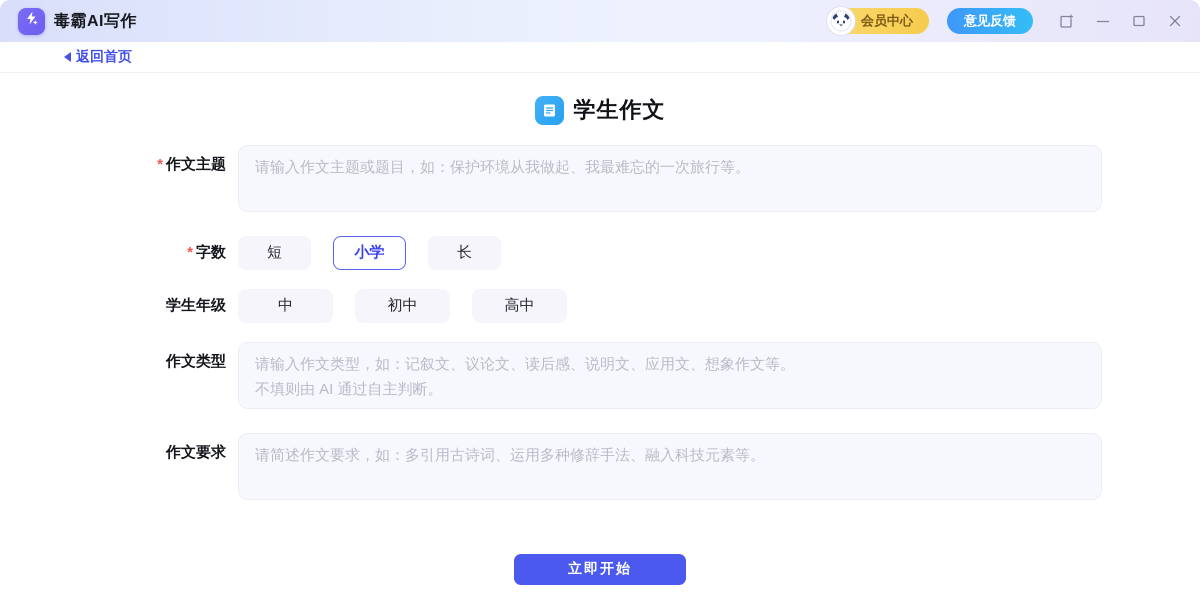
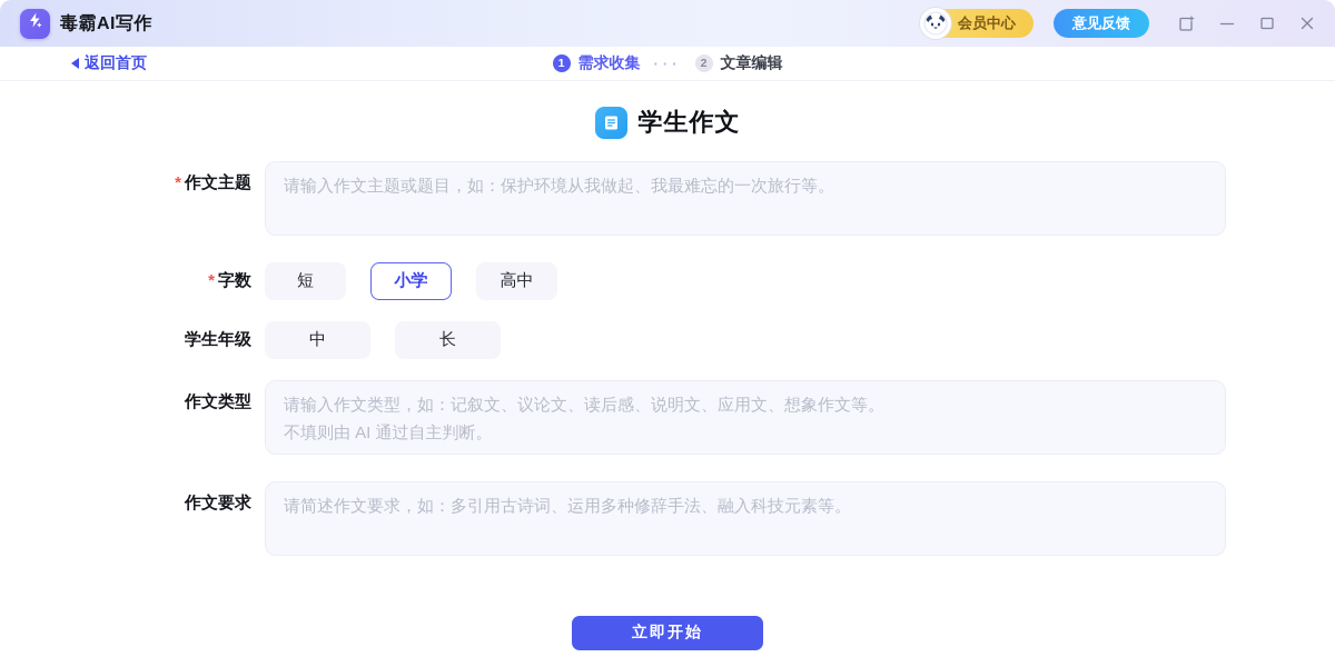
  毒霸AI写作
  会员中心
  意见反馈
  返回首页
+ 1
+ 需求收集
+ ···
+ 2
+ 文章编辑
  学生作文
  * 作文主题
  请输入作文主题或题目，如：保护环境从我做起、我最难忘的一次旅行等。
  * 字数
  短
  小学
- 长
+ 高中
  学生年级
  中
- 初中
- 高中
+ 长
  作文类型
  请输入作文类型，如：记叙文、议论文、读后感、说明文、应用文、想象作文等。
  不填则由 AI 通过自主判断。
  作文要求
  请简述作文要求，如：多引用古诗词、运用多种修辞手法、融入科技元素等。
  立即开始
